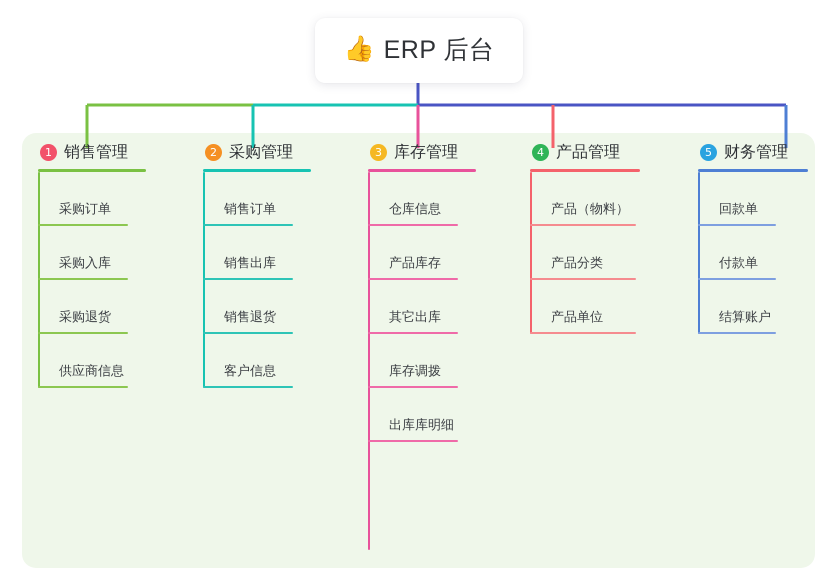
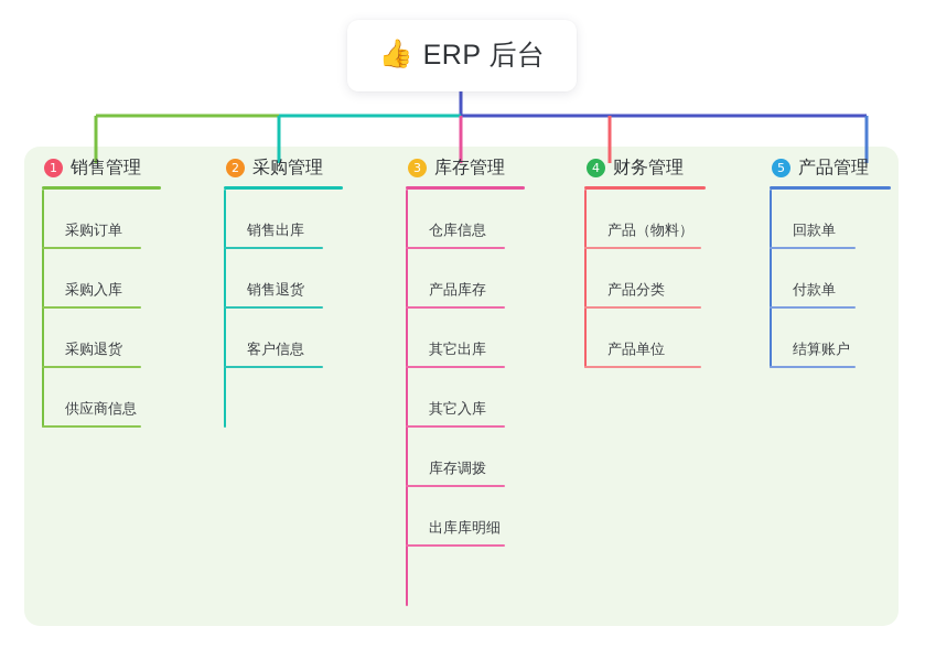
  👍
  ERP 后台
  1
  销售管理
  采购订单
  采购入库
  采购退货
  供应商信息
  2
  采购管理
- 销售订单
  销售出库
  销售退货
  客户信息
  3
  库存管理
  仓库信息
  产品库存
  其它出库
+ 其它入库
  库存调拨
  出库库明细
  4
- 产品管理
+ 财务管理
  产品（物料）
  产品分类
  产品单位
  5
- 财务管理
+ 产品管理
  回款单
  付款单
  结算账户
